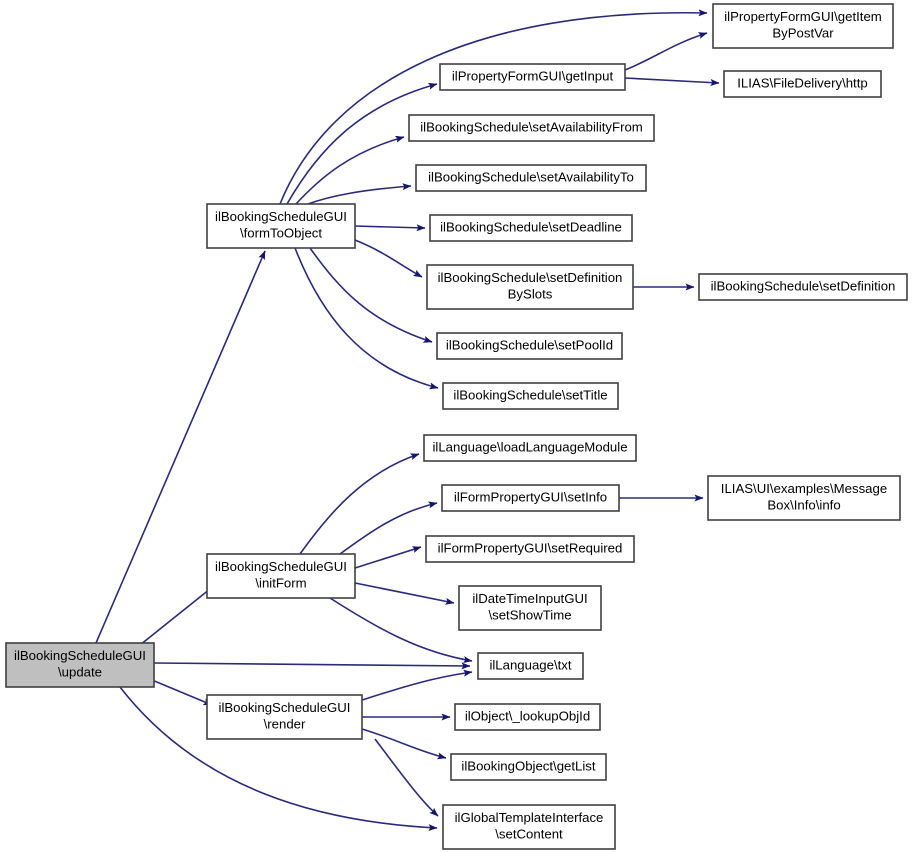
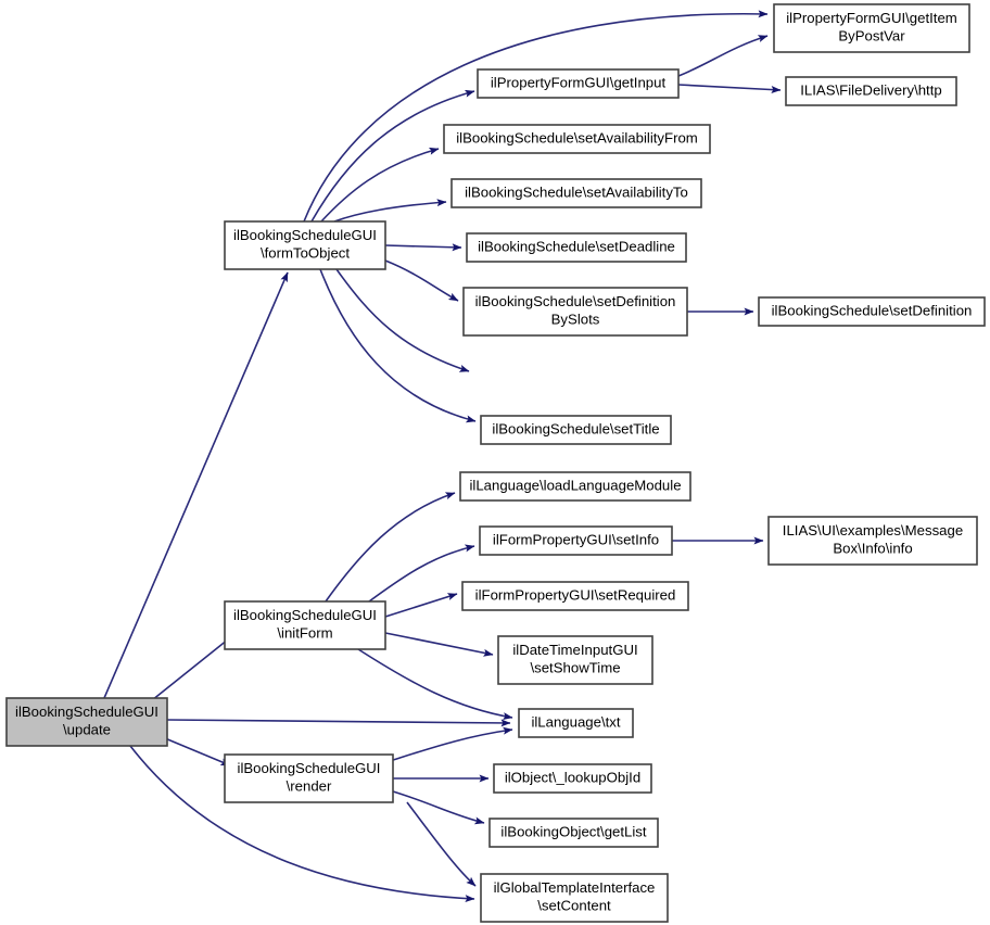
  ilBookingScheduleGUI
  \update
  ilBookingScheduleGUI
  \formToObject
  ilBookingScheduleGUI
  \initForm
  ilBookingScheduleGUI
  \render
  ilPropertyFormGUI\getItem
  ByPostVar
  ilPropertyFormGUI\getInput
  ILIAS\FileDelivery\http
  ilBookingSchedule\setAvailabilityFrom
  ilBookingSchedule\setAvailabilityTo
  ilBookingSchedule\setDeadline
  ilBookingSchedule\setDefinition
  BySlots
  ilBookingSchedule\setDefinition
- ilBookingSchedule\setPoolId
  ilBookingSchedule\setTitle
  ilLanguage\loadLanguageModule
  ilFormPropertyGUI\setInfo
  ILIAS\UI\examples\Message
  Box\Info\info
  ilFormPropertyGUI\setRequired
  ilDateTimeInputGUI
  \setShowTime
  ilLanguage\txt
  ilObject\_lookupObjId
  ilBookingObject\getList
  ilGlobalTemplateInterface
  \setContent
